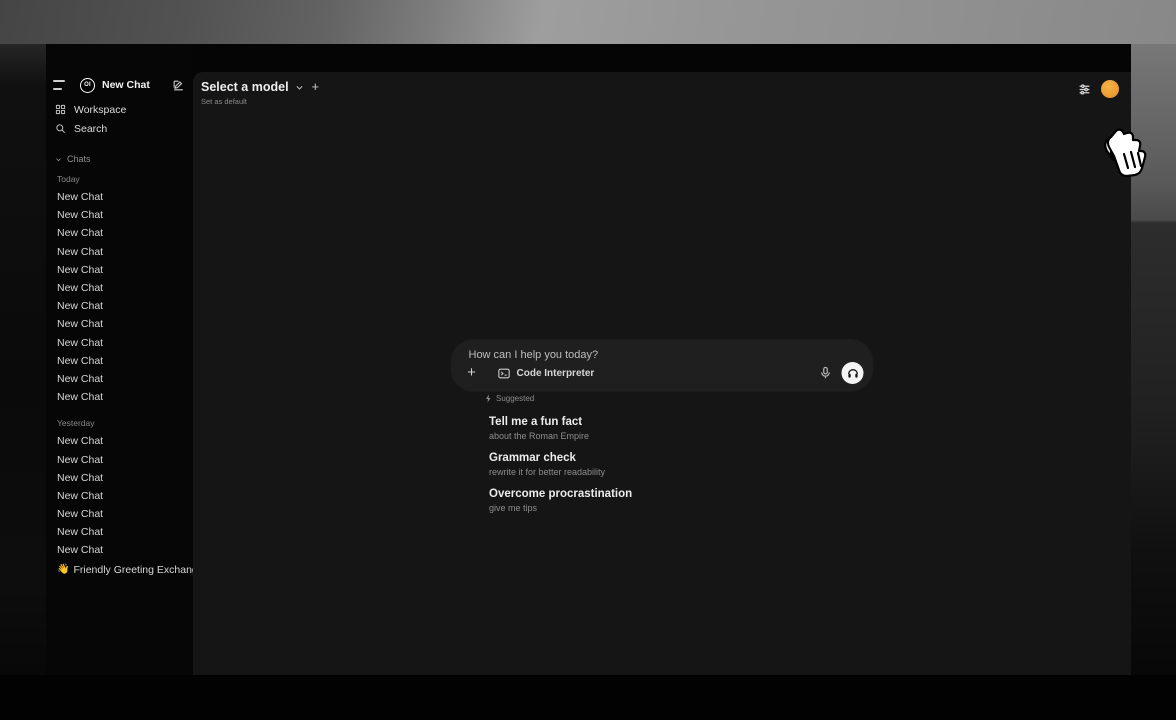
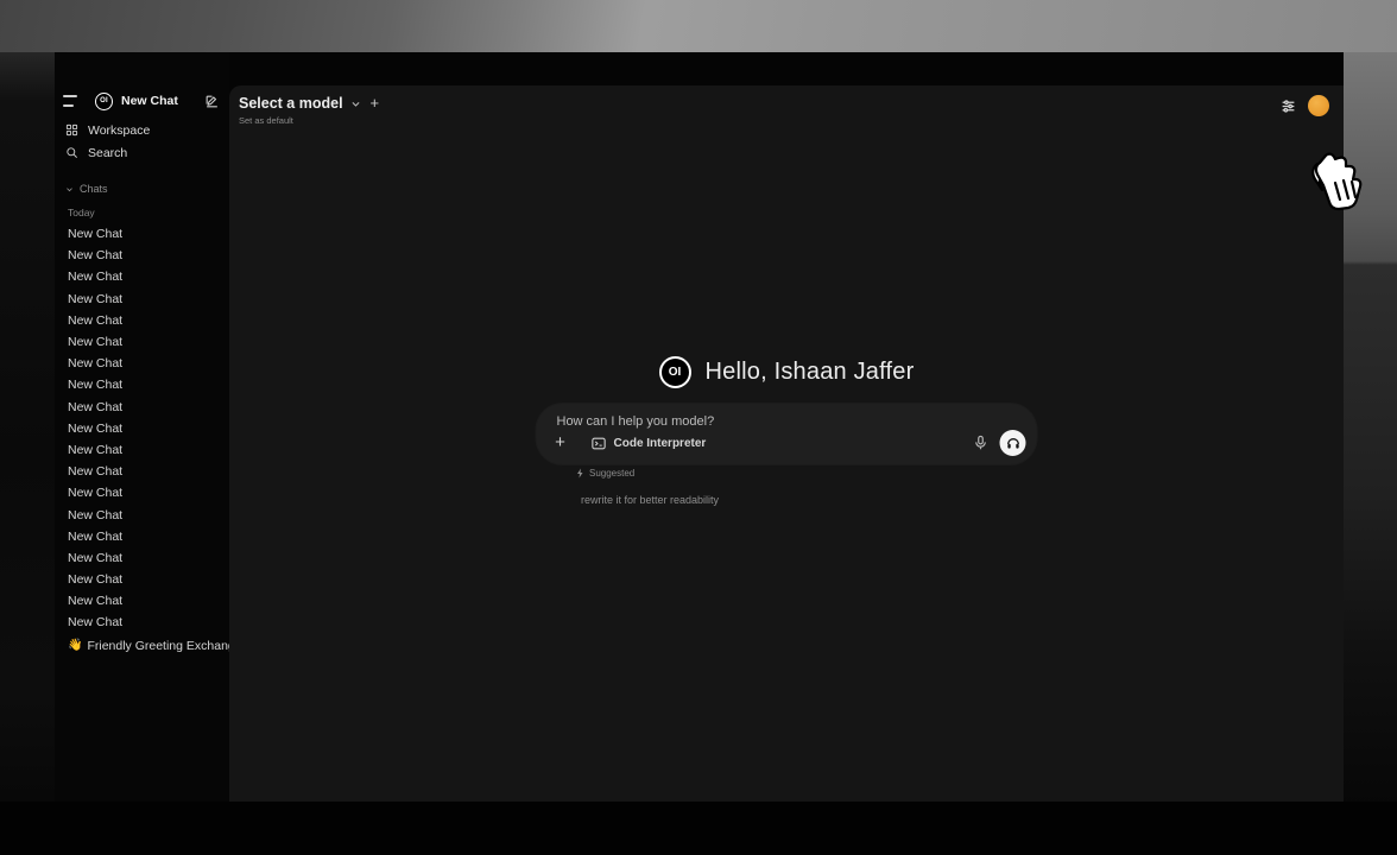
  New Chat
  Workspace
  Search
  Chats
  Today
  New Chat
  New Chat
  New Chat
  New Chat
  New Chat
  New Chat
  New Chat
  New Chat
  New Chat
  New Chat
  New Chat
  New Chat
- Yesterday
  New Chat
  New Chat
  New Chat
  New Chat
  New Chat
  New Chat
  New Chat
  👋
  Friendly Greeting Exchan
  Select a model
  +
  Set as default
+ OI
+ Hello, Ishaan Jaffer
- How can I help you today?
+ How can I help you model?
  +
  Code Interpreter
  Suggested
- Tell me a fun fact
- about the Roman Empire
- Grammar check
  rewrite it for better readability
- Overcome procrastination
- give me tips
